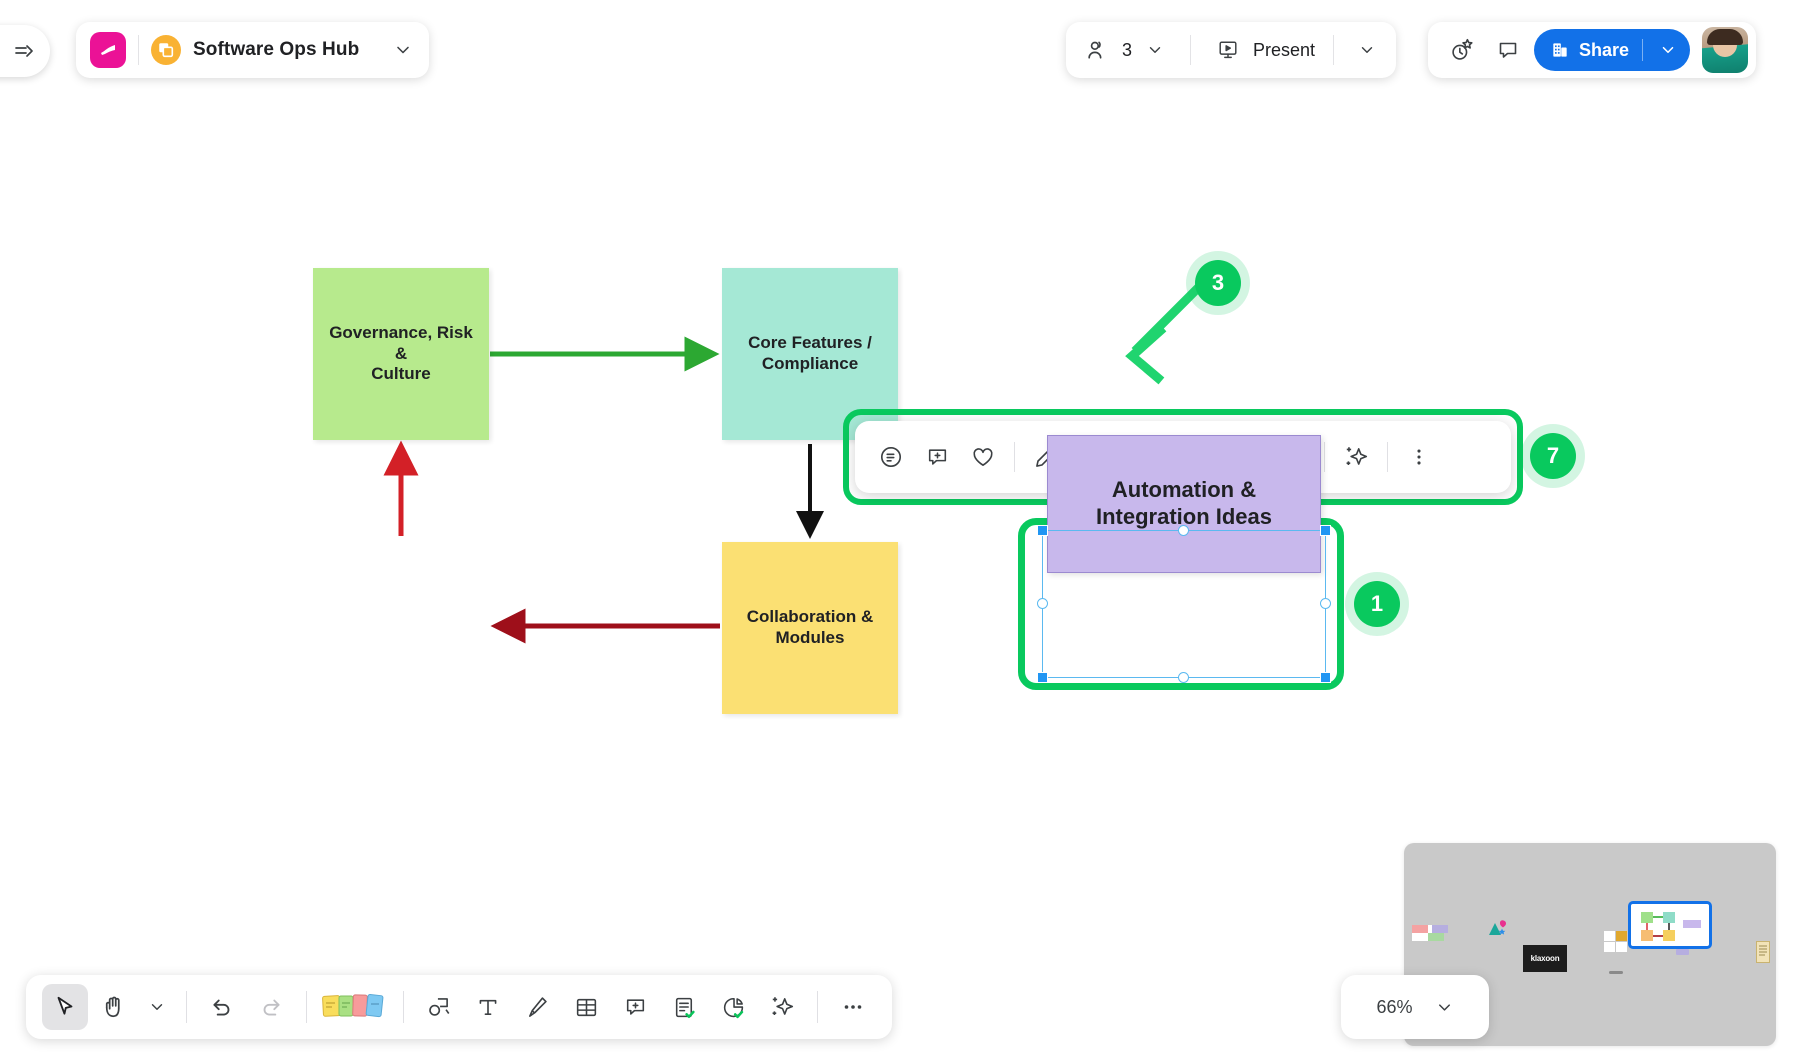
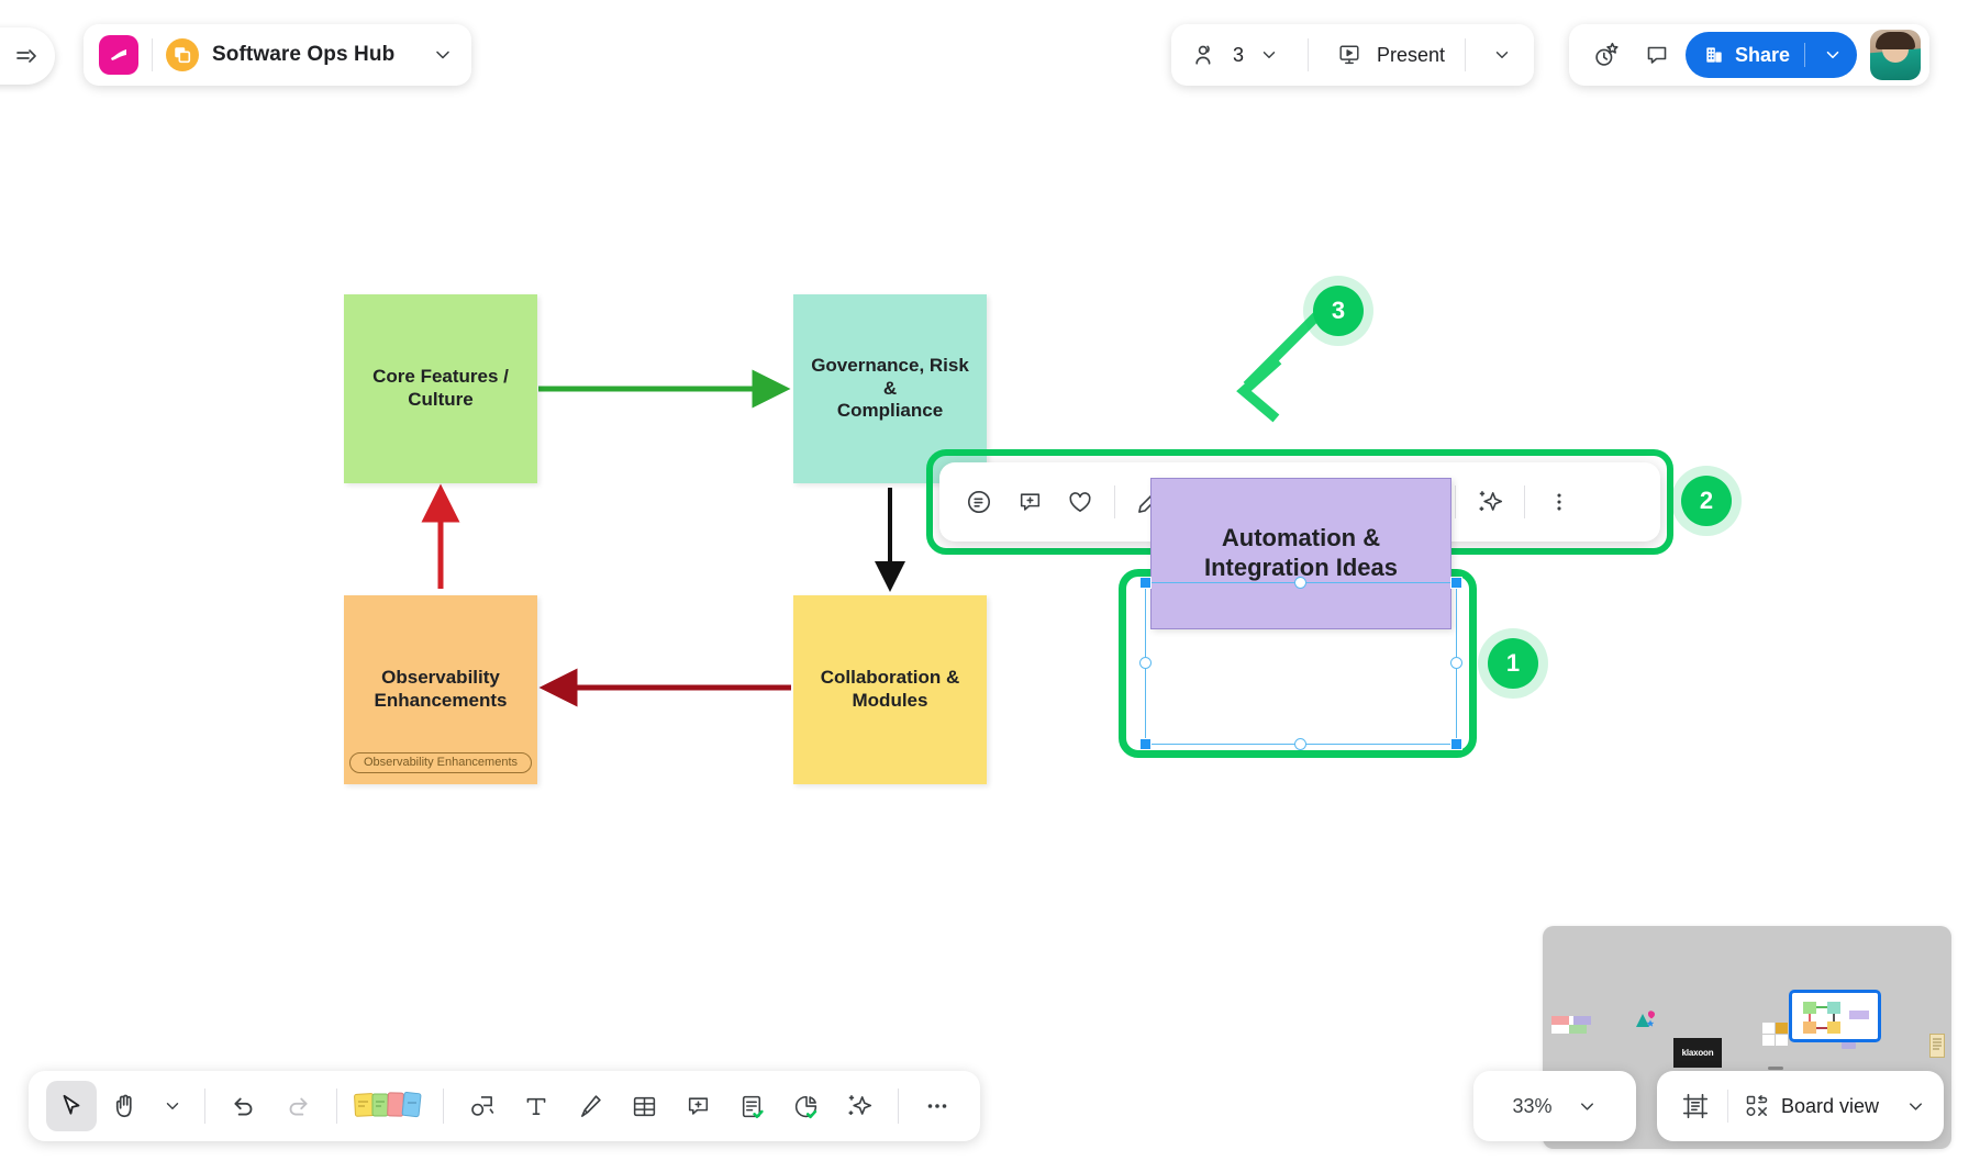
  Software Ops Hub
  3
  Present
  Share
- Governance, Risk &
+ Core Features /
  Culture
- Core Features /
+ Governance, Risk &
  Compliance
+ Observability
+ Enhancements
+ Observability Enhancements
  Collaboration &
  Modules
  Automation &
  Integration Ideas
  1
- 7
+ 2
  3
  klaxoon
- 66%
+ 33%
+ Board view
